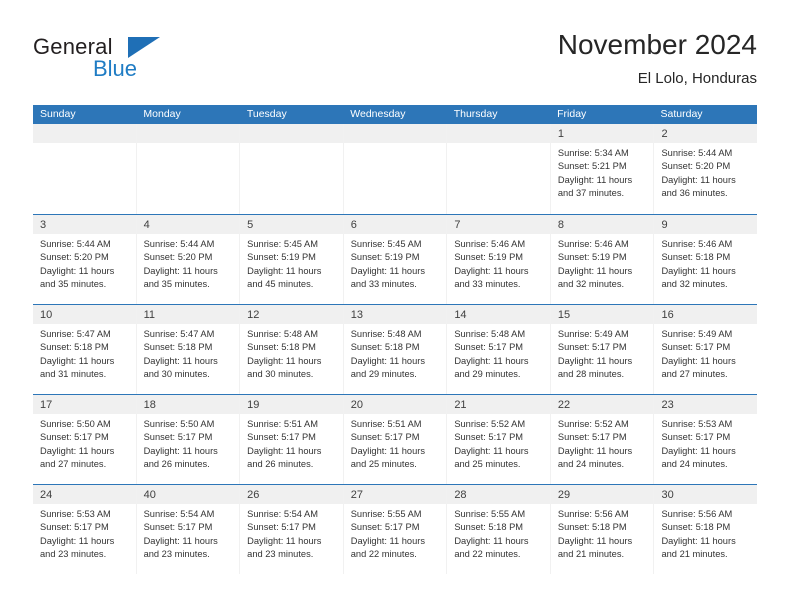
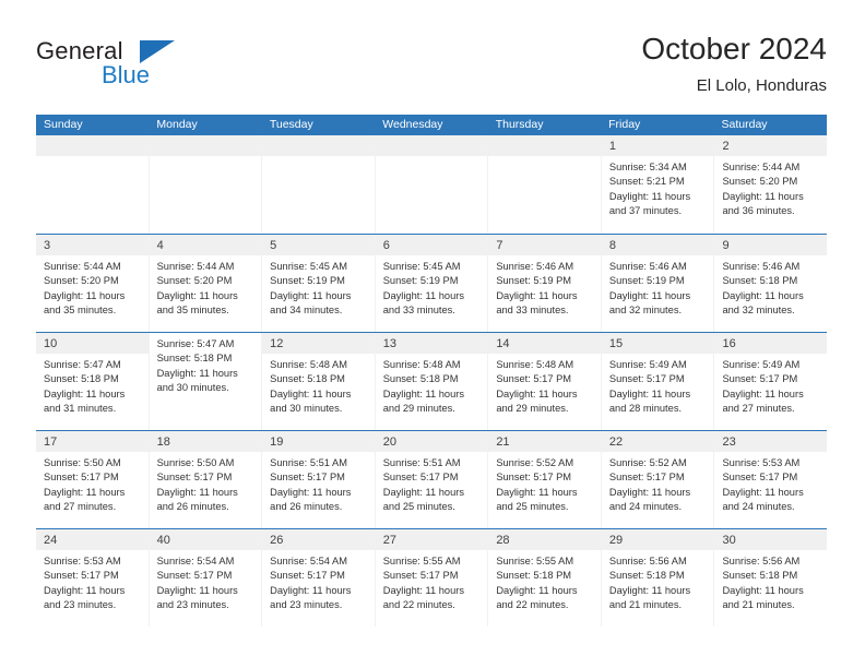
  General
  Blue
- November 2024
+ October 2024
  El Lolo, Honduras
  Sunday
  Monday
  Tuesday
  Wednesday
  Thursday
  Friday
  Saturday
  1
  Sunrise: 5:34 AM
  Sunset: 5:21 PM
  Daylight: 11 hours
  and 37 minutes.
  2
  Sunrise: 5:44 AM
  Sunset: 5:20 PM
  Daylight: 11 hours
  and 36 minutes.
  3
  Sunrise: 5:44 AM
  Sunset: 5:20 PM
  Daylight: 11 hours
  and 35 minutes.
  4
  Sunrise: 5:44 AM
  Sunset: 5:20 PM
  Daylight: 11 hours
  and 35 minutes.
  5
  Sunrise: 5:45 AM
  Sunset: 5:19 PM
  Daylight: 11 hours
- and 45 minutes.
+ and 34 minutes.
  6
  Sunrise: 5:45 AM
  Sunset: 5:19 PM
  Daylight: 11 hours
  and 33 minutes.
  7
  Sunrise: 5:46 AM
  Sunset: 5:19 PM
  Daylight: 11 hours
  and 33 minutes.
  8
  Sunrise: 5:46 AM
  Sunset: 5:19 PM
  Daylight: 11 hours
  and 32 minutes.
  9
  Sunrise: 5:46 AM
  Sunset: 5:18 PM
  Daylight: 11 hours
  and 32 minutes.
  10
  Sunrise: 5:47 AM
  Sunset: 5:18 PM
  Daylight: 11 hours
  and 31 minutes.
- 11
  Sunrise: 5:47 AM
  Sunset: 5:18 PM
  Daylight: 11 hours
  and 30 minutes.
  12
  Sunrise: 5:48 AM
  Sunset: 5:18 PM
  Daylight: 11 hours
  and 30 minutes.
  13
  Sunrise: 5:48 AM
  Sunset: 5:18 PM
  Daylight: 11 hours
  and 29 minutes.
  14
  Sunrise: 5:48 AM
  Sunset: 5:17 PM
  Daylight: 11 hours
  and 29 minutes.
  15
  Sunrise: 5:49 AM
  Sunset: 5:17 PM
  Daylight: 11 hours
  and 28 minutes.
  16
  Sunrise: 5:49 AM
  Sunset: 5:17 PM
  Daylight: 11 hours
  and 27 minutes.
  17
  Sunrise: 5:50 AM
  Sunset: 5:17 PM
  Daylight: 11 hours
  and 27 minutes.
  18
  Sunrise: 5:50 AM
  Sunset: 5:17 PM
  Daylight: 11 hours
  and 26 minutes.
  19
  Sunrise: 5:51 AM
  Sunset: 5:17 PM
  Daylight: 11 hours
  and 26 minutes.
  20
  Sunrise: 5:51 AM
  Sunset: 5:17 PM
  Daylight: 11 hours
  and 25 minutes.
  21
  Sunrise: 5:52 AM
  Sunset: 5:17 PM
  Daylight: 11 hours
  and 25 minutes.
  22
  Sunrise: 5:52 AM
  Sunset: 5:17 PM
  Daylight: 11 hours
  and 24 minutes.
  23
  Sunrise: 5:53 AM
  Sunset: 5:17 PM
  Daylight: 11 hours
  and 24 minutes.
  24
  Sunrise: 5:53 AM
  Sunset: 5:17 PM
  Daylight: 11 hours
  and 23 minutes.
  40
  Sunrise: 5:54 AM
  Sunset: 5:17 PM
  Daylight: 11 hours
  and 23 minutes.
  26
  Sunrise: 5:54 AM
  Sunset: 5:17 PM
  Daylight: 11 hours
  and 23 minutes.
  27
  Sunrise: 5:55 AM
  Sunset: 5:17 PM
  Daylight: 11 hours
  and 22 minutes.
  28
  Sunrise: 5:55 AM
  Sunset: 5:18 PM
  Daylight: 11 hours
  and 22 minutes.
  29
  Sunrise: 5:56 AM
  Sunset: 5:18 PM
  Daylight: 11 hours
  and 21 minutes.
  30
  Sunrise: 5:56 AM
  Sunset: 5:18 PM
  Daylight: 11 hours
  and 21 minutes.
